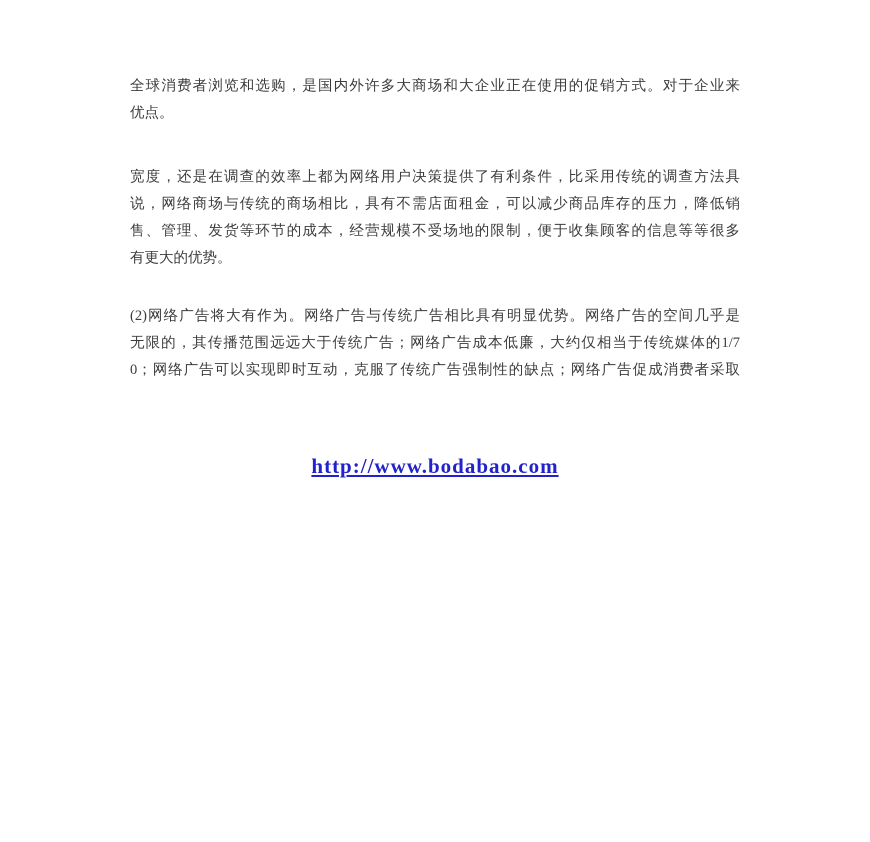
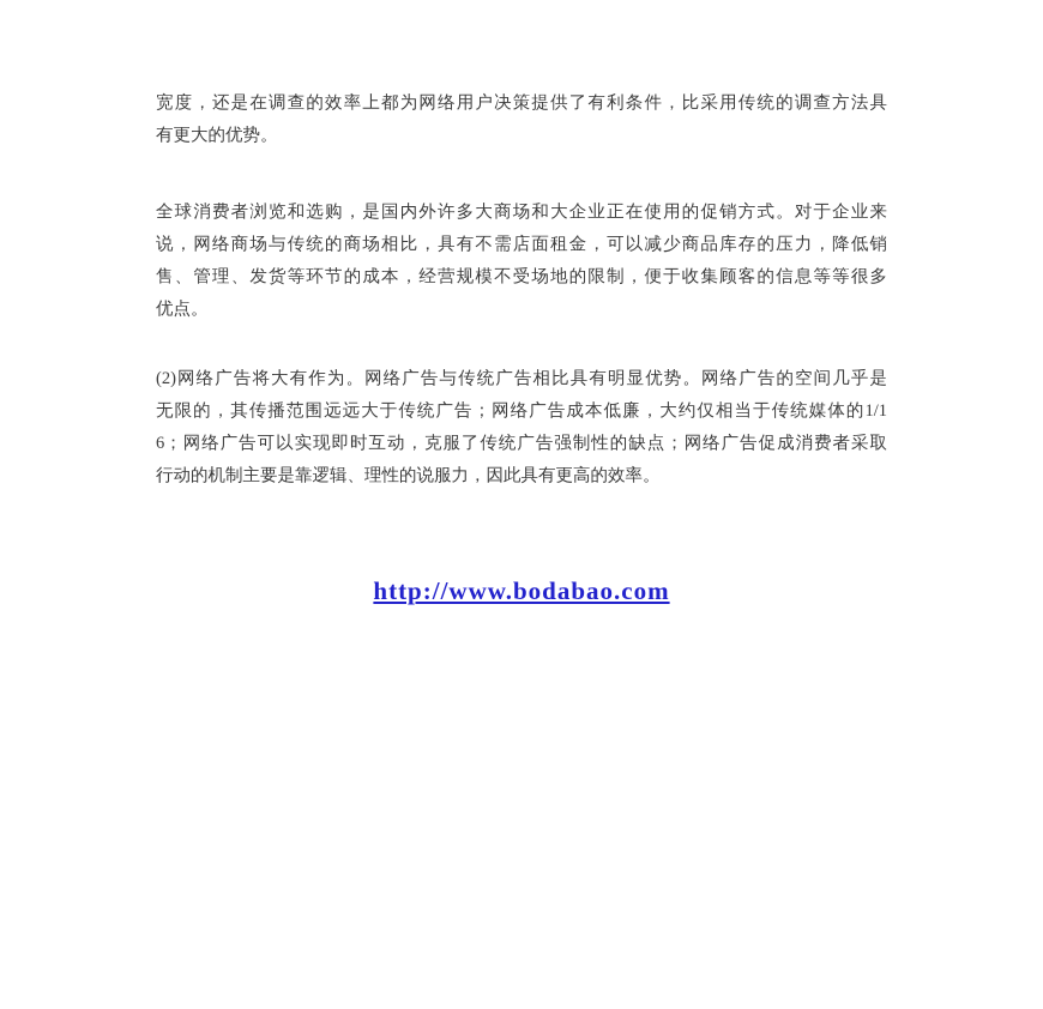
- 全球消费者浏览和选购，是国内外许多大商场和大企业正在使用的促销方式。对于企业来
+ 宽度，还是在调查的效率上都为网络用户决策提供了有利条件，比采用传统的调查方法具
- 优点。
+ 有更大的优势。
- 宽度，还是在调查的效率上都为网络用户决策提供了有利条件，比采用传统的调查方法具
+ 全球消费者浏览和选购，是国内外许多大商场和大企业正在使用的促销方式。对于企业来
  说，网络商场与传统的商场相比，具有不需店面租金，可以减少商品库存的压力，降低销
  售、管理、发货等环节的成本，经营规模不受场地的限制，便于收集顾客的信息等等很多
- 有更大的优势。
+ 优点。
  (2)网络广告将大有作为。网络广告与传统广告相比具有明显优势。网络广告的空间几乎是
- 无限的，其传播范围远远大于传统广告；网络广告成本低廉，大约仅相当于传统媒体的1/7
+ 无限的，其传播范围远远大于传统广告；网络广告成本低廉，大约仅相当于传统媒体的1/1
- 0；网络广告可以实现即时互动，克服了传统广告强制性的缺点；网络广告促成消费者采取
+ 6；网络广告可以实现即时互动，克服了传统广告强制性的缺点；网络广告促成消费者采取
+ 行动的机制主要是靠逻辑、理性的说服力，因此具有更高的效率。
  http://www.bodabao.com
